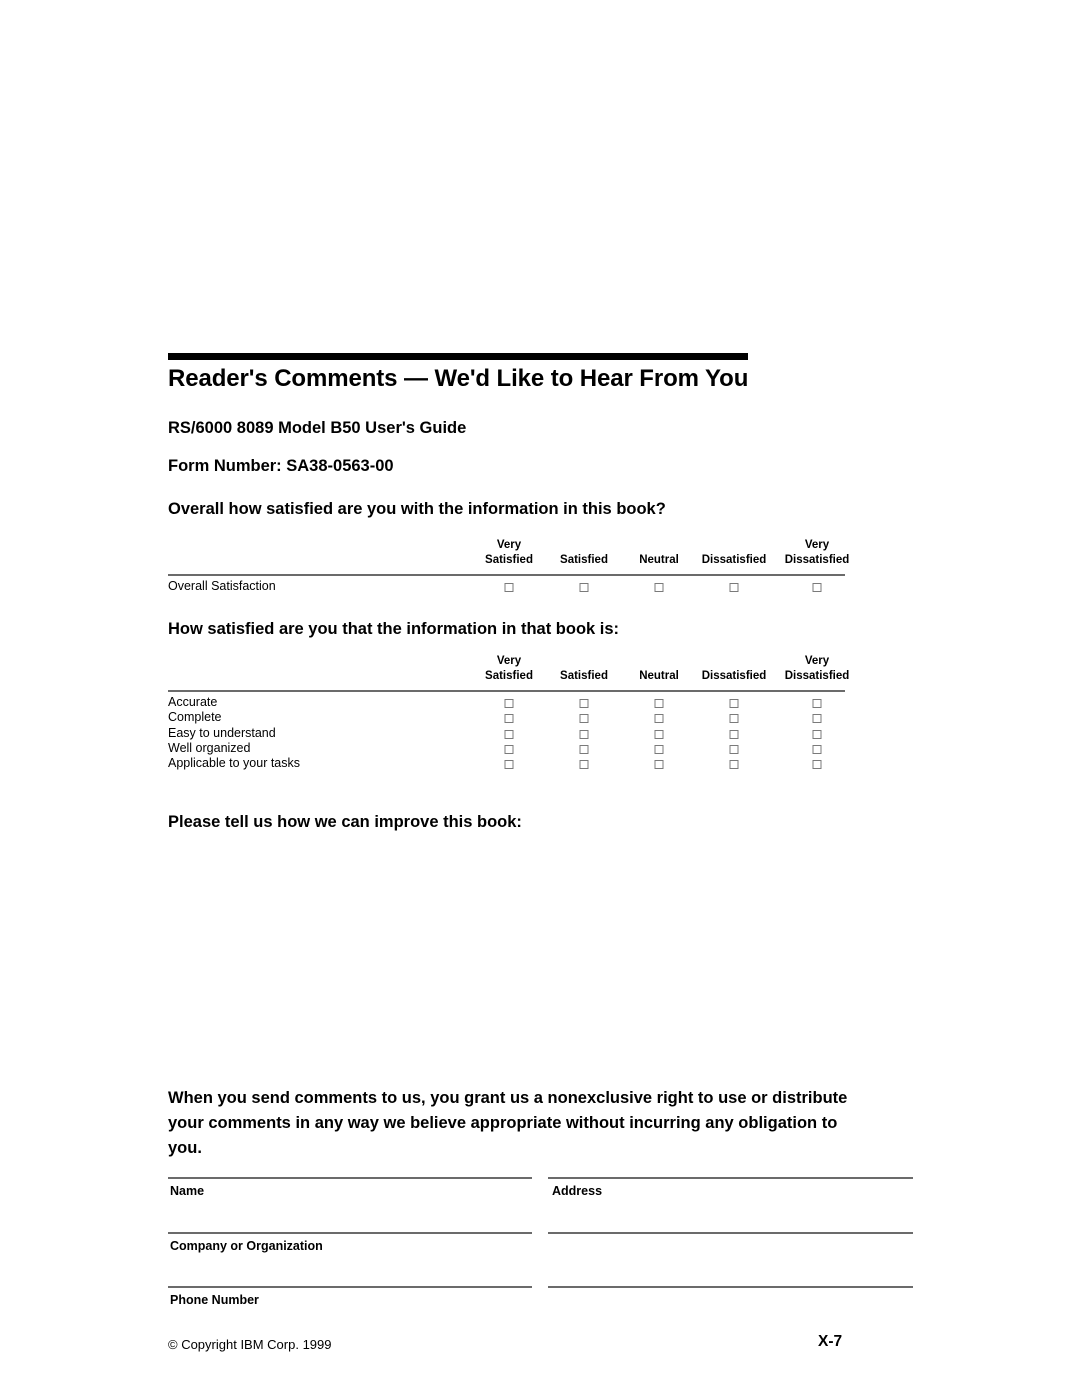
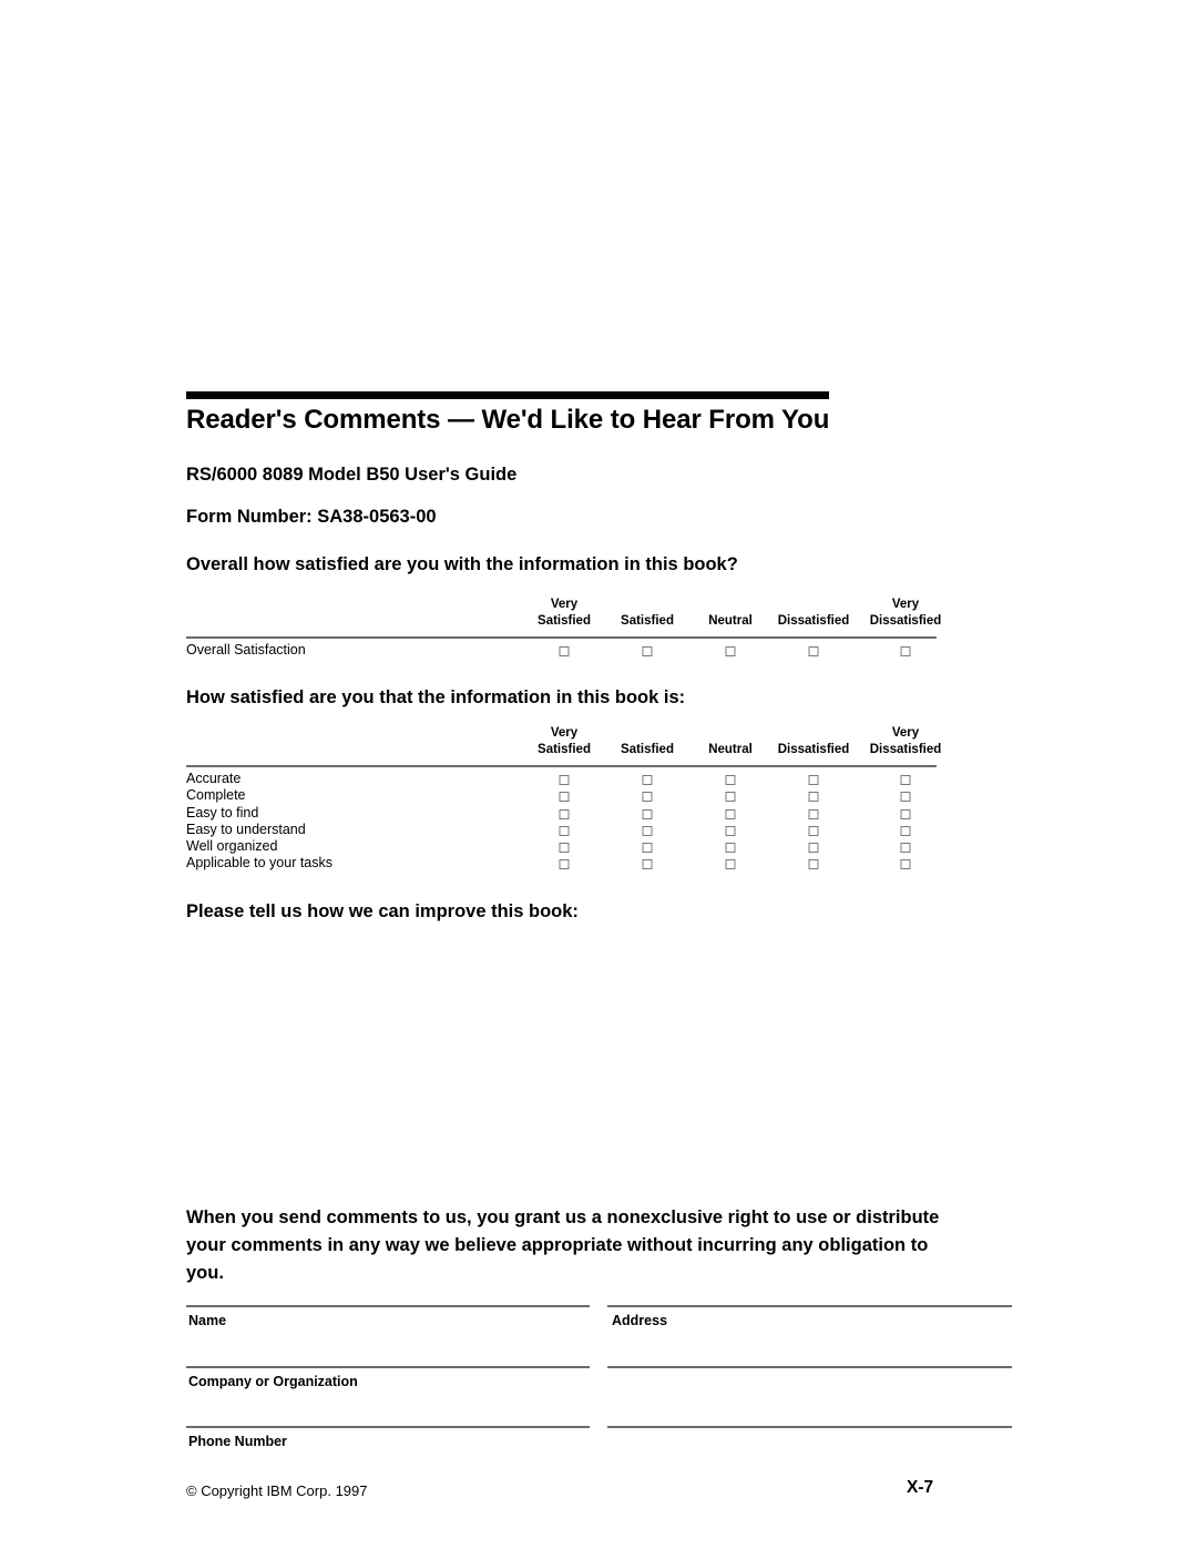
  Reader's Comments — We'd Like to Hear From You
  RS/6000 8089 Model B50 User's Guide
  Form Number: SA38-0563-00
  Overall how satisfied are you with the information in this book?
  Very
  Satisfied
  Satisfied
  Neutral
  Dissatisfied
  Very
  Dissatisfied
  Overall Satisfaction
- How satisfied are you that the information in that book is:
+ How satisfied are you that the information in this book is:
  Very
  Satisfied
  Satisfied
  Neutral
  Dissatisfied
  Very
  Dissatisfied
  Accurate
  Complete
+ Easy to find
  Easy to understand
  Well organized
  Applicable to your tasks
  Please tell us how we can improve this book:
  When you send comments to us, you grant us a nonexclusive right to use or distribute your comments in any way we believe appropriate without incurring any obligation to you.
  Name
  Company or Organization
  Phone Number
  Address
- © Copyright IBM Corp. 1999
+ © Copyright IBM Corp. 1997
  X-7
